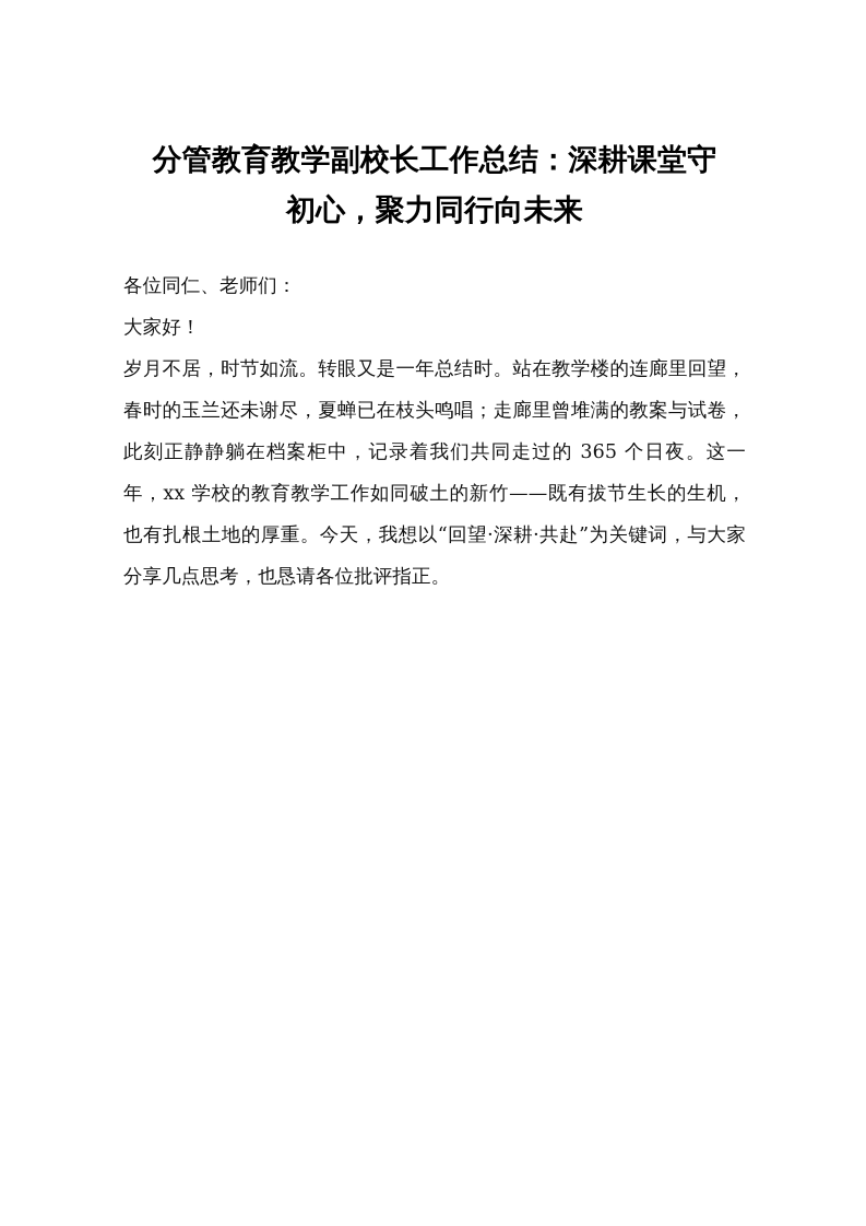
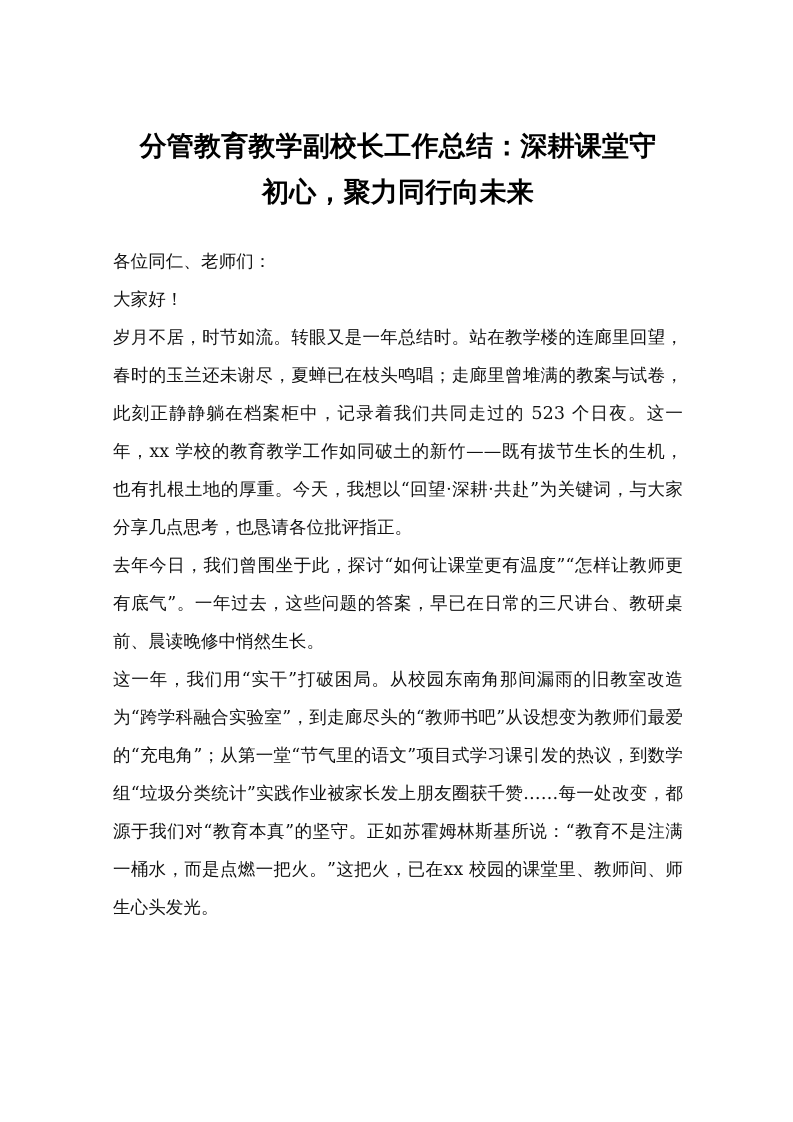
  分管教育教学副校长工作总结：深耕课堂守
  初心，聚力同行向未来
  各位同仁、老师们：
  大家好！
- 岁月不居，时节如流。转眼又是一年总结时。站在教学楼的连廊里回望，春时的玉兰还未谢尽，夏蝉已在枝头鸣唱；走廊里曾堆满的教案与试卷，此刻正静静躺在档案柜中，记录着我们共同走过的 365 个日夜。这一年，xx 学校的教育教学工作如同破土的新竹——既有拔节生长的生机，也有扎根土地的厚重。今天，我想以“回望·深耕·共赴”为关键词，与大家分享几点思考，也恳请各位批评指正。
+ 岁月不居，时节如流。转眼又是一年总结时。站在教学楼的连廊里回望，春时的玉兰还未谢尽，夏蝉已在枝头鸣唱；走廊里曾堆满的教案与试卷，此刻正静静躺在档案柜中，记录着我们共同走过的 523 个日夜。这一年，xx 学校的教育教学工作如同破土的新竹——既有拔节生长的生机，也有扎根土地的厚重。今天，我想以“回望·深耕·共赴”为关键词，与大家分享几点思考，也恳请各位批评指正。
+ 去年今日，我们曾围坐于此，探讨“如何让课堂更有温度”“怎样让教师更有底气”。一年过去，这些问题的答案，早已在日常的三尺讲台、教研桌前、晨读晚修中悄然生长。
+ 这一年，我们用“实干”打破困局。从校园东南角那间漏雨的旧教室改造为“跨学科融合实验室”，到走廊尽头的“教师书吧”从设想变为教师们最爱的“充电角”；从第一堂“节气里的语文”项目式学习课引发的热议，到数学组“垃圾分类统计”实践作业被家长发上朋友圈获千赞……每一处改变，都源于我们对“教育本真”的坚守。正如苏霍姆林斯基所说：“教育不是注满一桶水，而是点燃一把火。”这把火，已在xx 校园的课堂里、教师间、师生心头发光。
